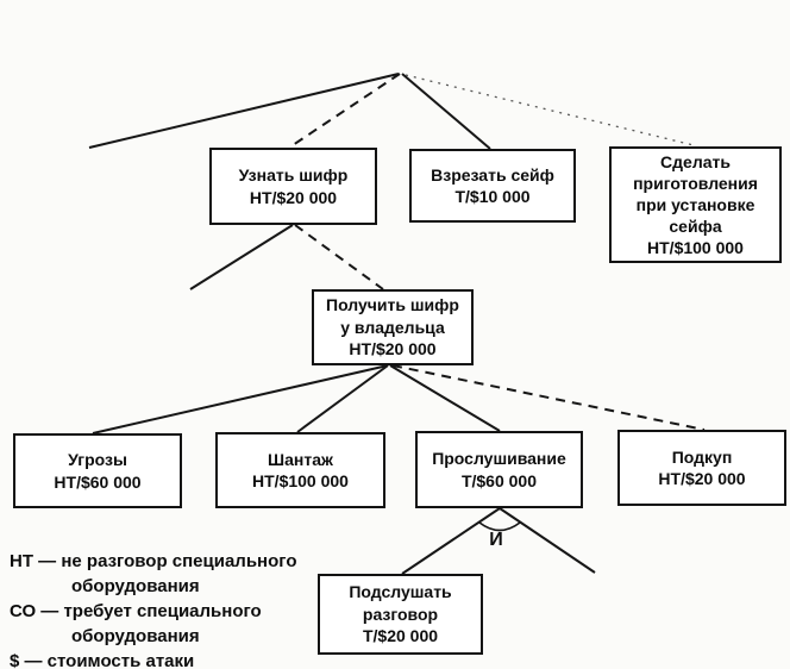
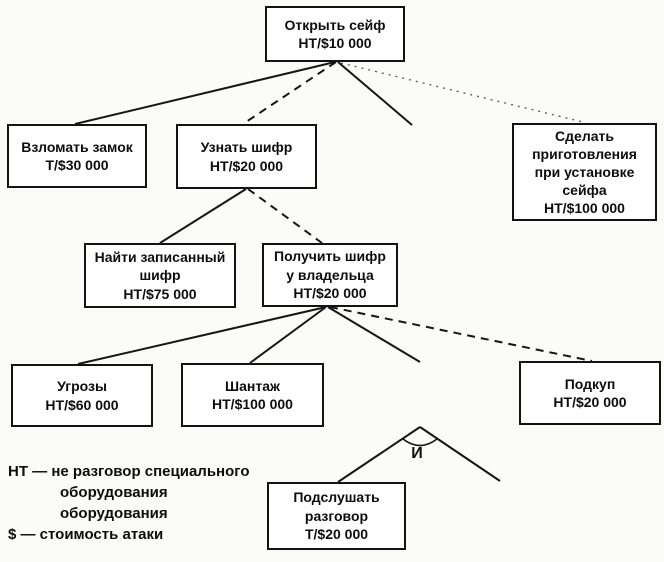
  И
+ Открыть сейф
+ НТ/$10 000
+ Взломать замок
+ Т/$30 000
  Узнать шифр
  НТ/$20 000
- Взрезать сейф
- Т/$10 000
  Сделать
  приготовления
  при установке
  сейфа
  НТ/$100 000
+ Найти записанный
+ шифр
+ НТ/$75 000
  Получить шифр
  у владельца
  НТ/$20 000
  Угрозы
  НТ/$60 000
  Шантаж
  НТ/$100 000
- Прослушивание
- Т/$60 000
  Подкуп
  НТ/$20 000
  Подслушать
  разговор
  Т/$20 000
  НТ — не разговор специального
  оборудования
- СО — требует специального
  оборудования
  $ — стоимость атаки
